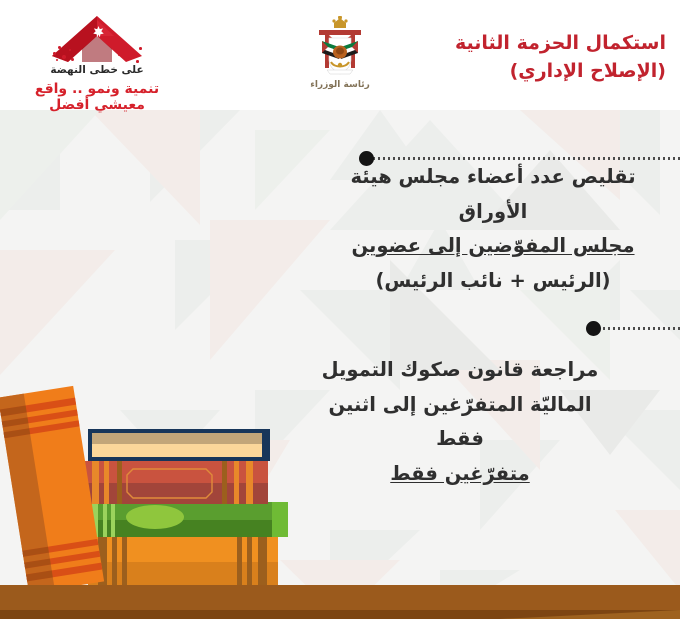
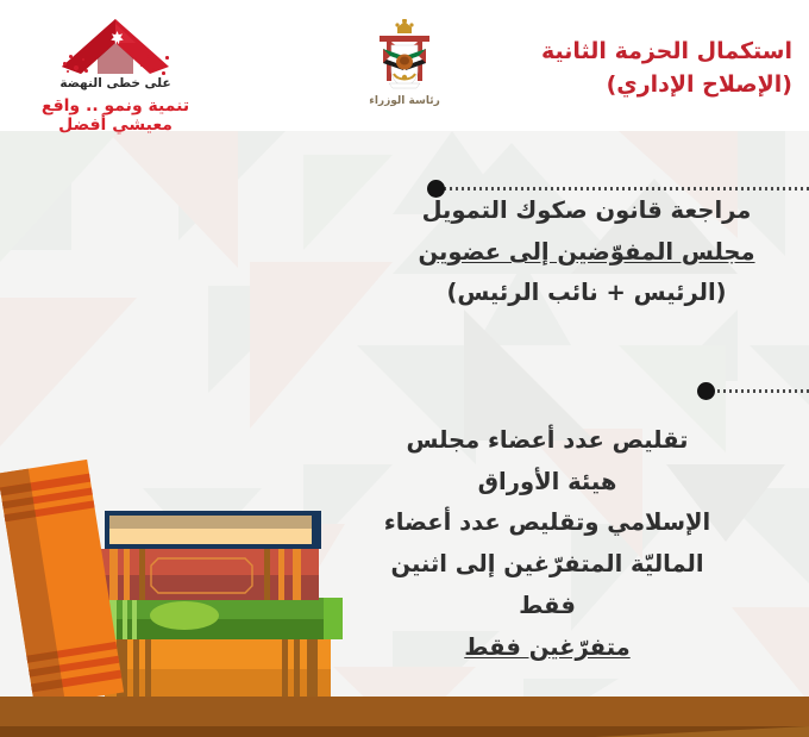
  على خطى النهضة
  تنمية ونمو .. واقع معيشي أفضل
  رئاسة الوزراء
  استكمال الحزمة الثانية
  (الإصلاح الإداري)
- تقليص عدد أعضاء مجلس هيئة الأوراق
+ مراجعة قانون صكوك التمويل
  مجلس المفوّضين إلى عضوين
  (الرئيس + نائب الرئيس)
- مراجعة قانون صكوك التمويل
+ تقليص عدد أعضاء مجلس هيئة الأوراق
+ الإسلامي وتقليص عدد أعضاء
  الماليّة المتفرّغين إلى اثنين فقط
  متفرّغين فقط
